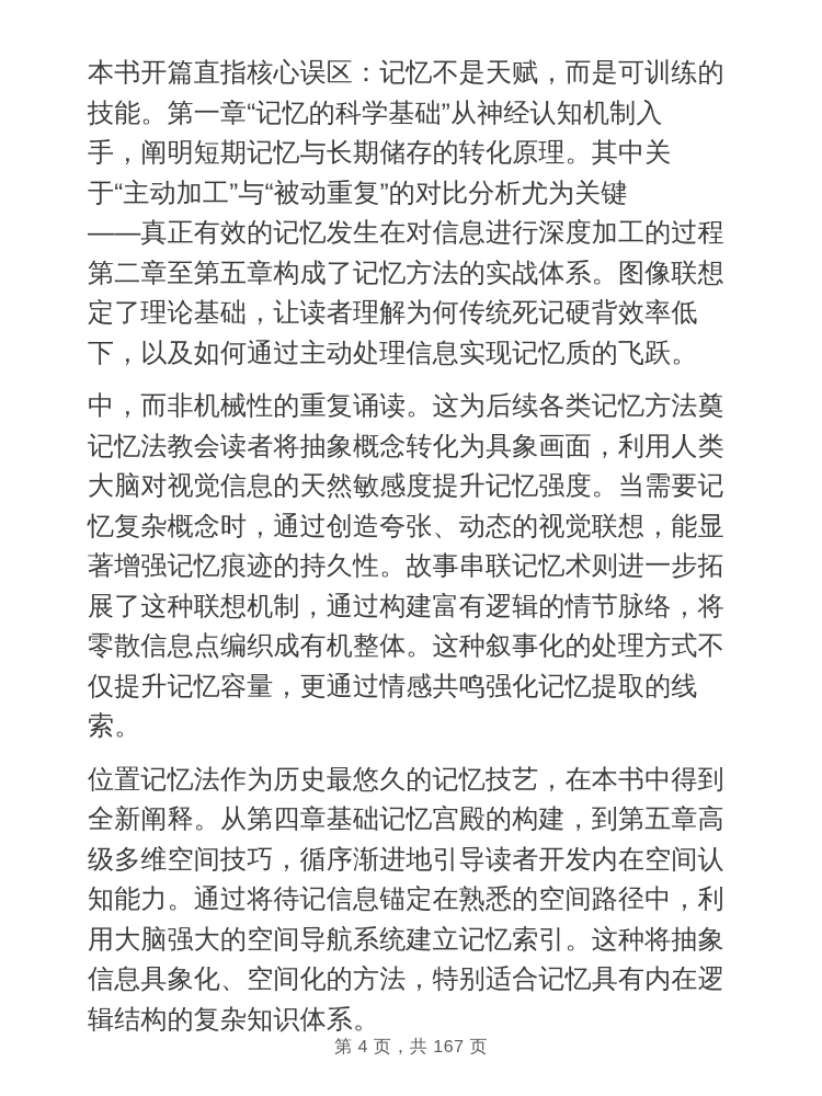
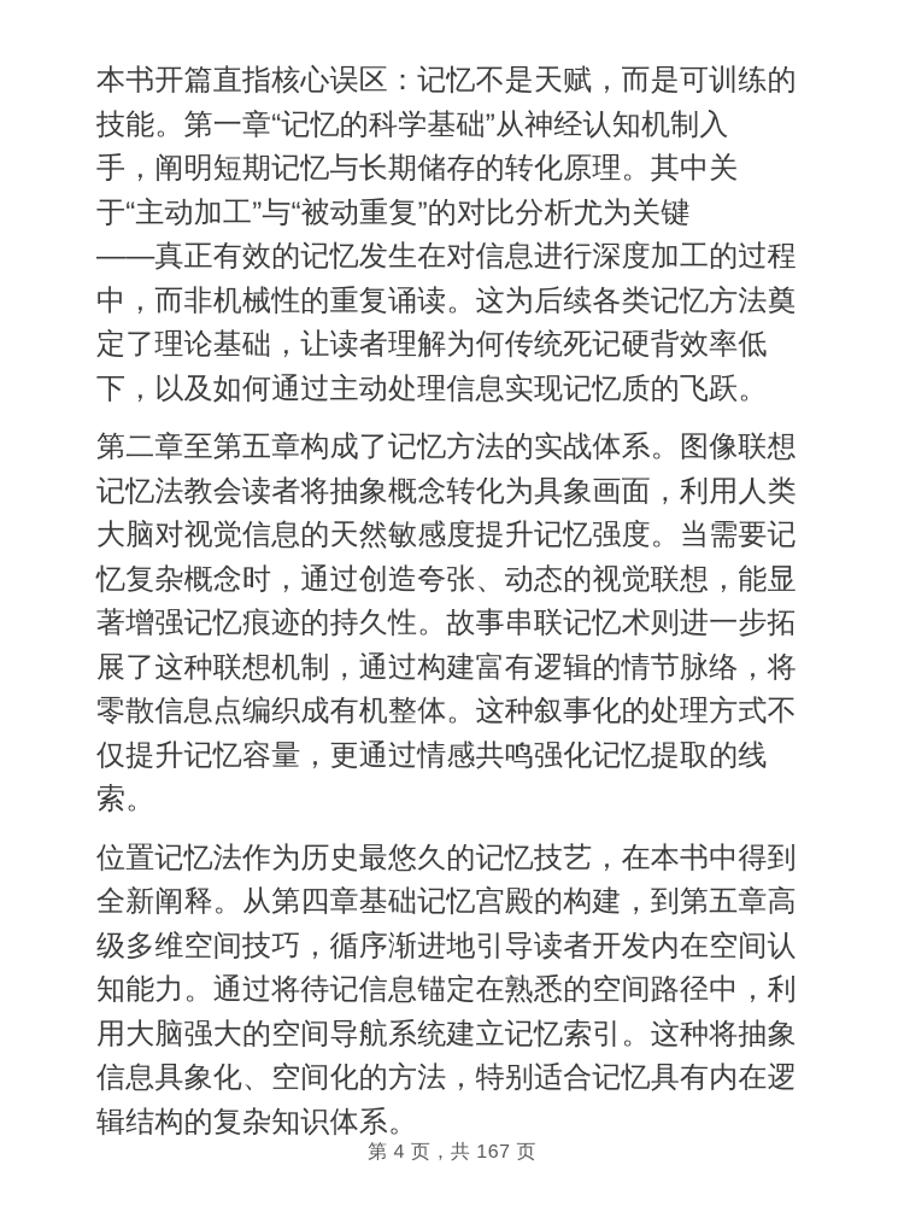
  本书开篇直指核心误区：记忆不是天赋，而是可训练的
  技能。第一章“记忆的科学基础”从神经认知机制入
  手，阐明短期记忆与长期储存的转化原理。其中关
  于“主动加工”与“被动重复”的对比分析尤为关键
  ——真正有效的记忆发生在对信息进行深度加工的过程
- 第二章至第五章构成了记忆方法的实战体系。图像联想
+ 中，而非机械性的重复诵读。这为后续各类记忆方法奠
  定了理论基础，让读者理解为何传统死记硬背效率低
  下，以及如何通过主动处理信息实现记忆质的飞跃。
- 中，而非机械性的重复诵读。这为后续各类记忆方法奠
+ 第二章至第五章构成了记忆方法的实战体系。图像联想
  记忆法教会读者将抽象概念转化为具象画面，利用人类
  大脑对视觉信息的天然敏感度提升记忆强度。当需要记
  忆复杂概念时，通过创造夸张、动态的视觉联想，能显
  著增强记忆痕迹的持久性。故事串联记忆术则进一步拓
  展了这种联想机制，通过构建富有逻辑的情节脉络，将
  零散信息点编织成有机整体。这种叙事化的处理方式不
  仅提升记忆容量，更通过情感共鸣强化记忆提取的线
  索。
  位置记忆法作为历史最悠久的记忆技艺，在本书中得到
  全新阐释。从第四章基础记忆宫殿的构建，到第五章高
  级多维空间技巧，循序渐进地引导读者开发内在空间认
  知能力。通过将待记信息锚定在熟悉的空间路径中，利
  用大脑强大的空间导航系统建立记忆索引。这种将抽象
  信息具象化、空间化的方法，特别适合记忆具有内在逻
  辑结构的复杂知识体系。
  第 4 页，共 167 页
